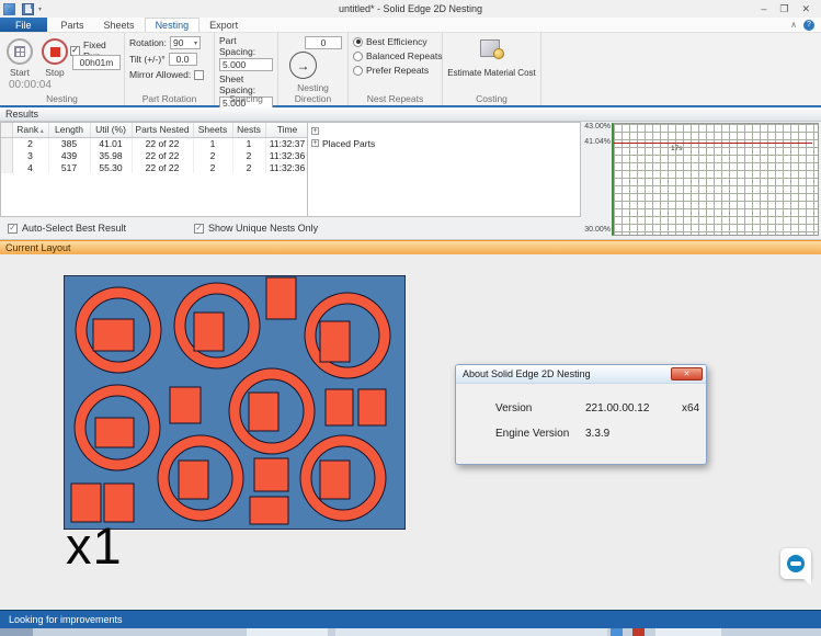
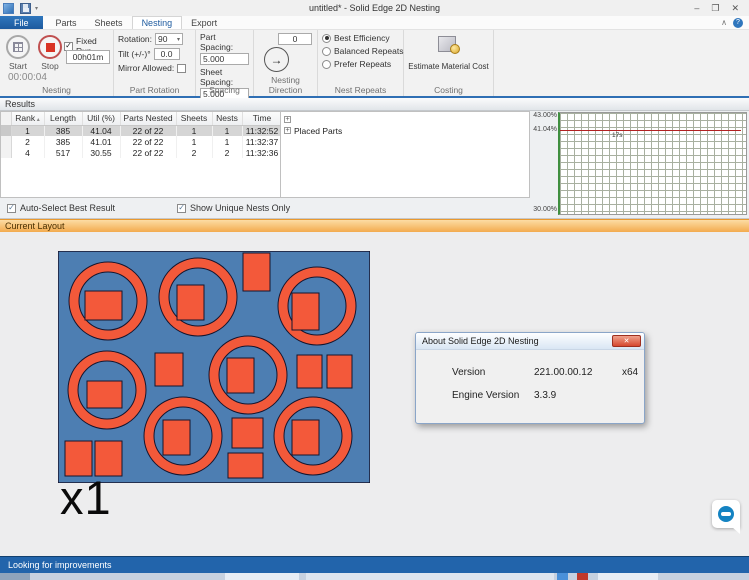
  untitled* - Solid Edge 2D Nesting
  –
  ❐
  ✕
  File
  Parts
  Sheets
  Nesting
  Export
  ∧
  Start
  Stop
  00:00:04
  ✓
  00h01m
  Nesting
  Rotation:
  90
  Tilt (+/-)°
  0.0
  Mirror Allowed:
  Part Rotation
  Part Spacing:
  5.000
  Sheet Spacing:
  5.000
  Spacing
  0
  →
  Nesting Direction
  Best Efficiency
  Balanced Repeats
  Prefer Repeats
  Nest Repeats
  Estimate Material Cost
  Costing
  Results
  	Rank	Length	Util (%)	Parts Nested	Sheets	Nests	Time
+ 	1	385	41.04	22 of 22	1	1	11:32:52
  	2	385	41.01	22 of 22	1	1	11:32:37
- 	3	439	35.98	22 of 22	2	2	11:32:36
- 	4	517	55.30	22 of 22	2	2	11:32:36
+ 	4	517	30.55	22 of 22	2	2	11:32:36
  Placed Parts
  ✓
  Auto-Select Best Result
  ✓
  Show Unique Nests Only
  Current Layout
  x1
  About Solid Edge 2D Nesting
  Version
  221.00.00.12
  x64
  Engine Version
  3.3.9
  Looking for improvements
